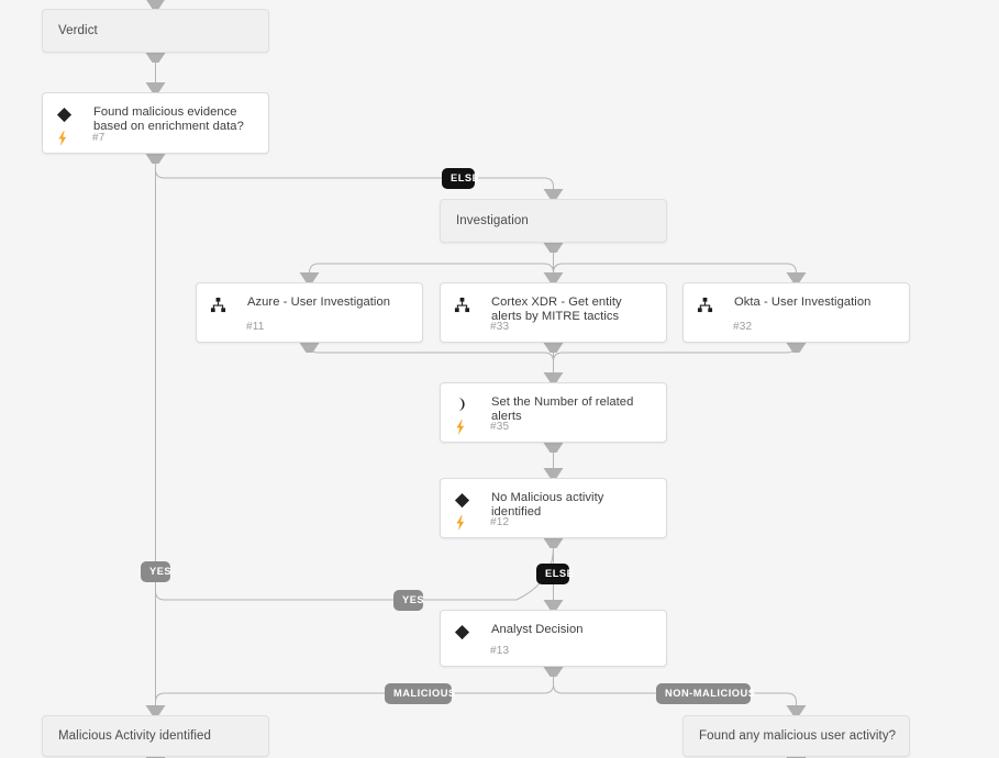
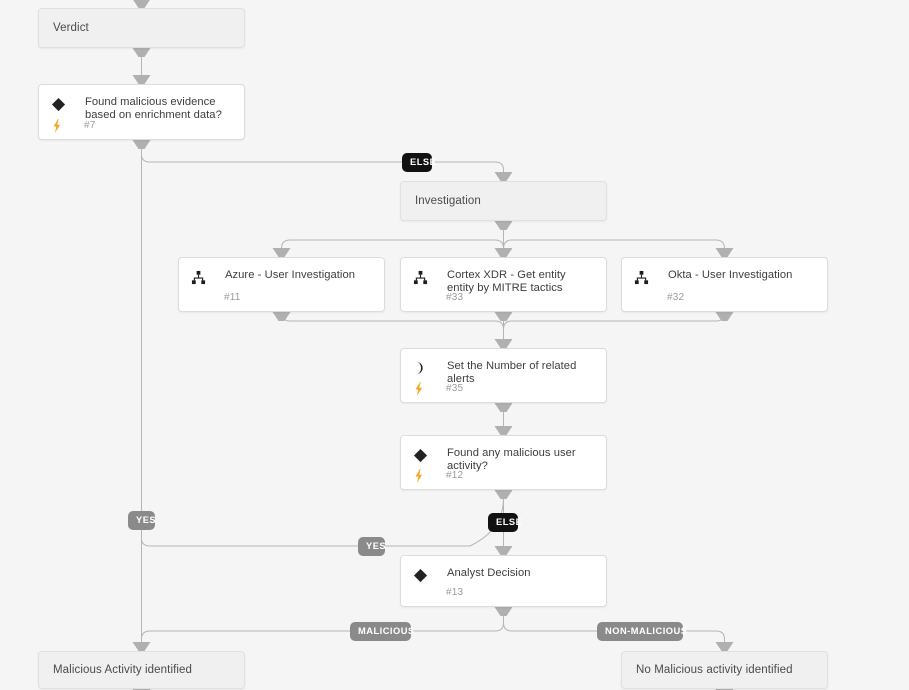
  Verdict
  Found malicious evidence based on enrichment data?
  #7
  Investigation
  Azure - User Investigation
  #11
- Cortex XDR - Get entity alerts by MITRE tactics
+ Cortex XDR - Get entity entity by MITRE tactics
  #33
  Okta - User Investigation
  #32
  Set the Number of related alerts
  #35
- No Malicious activity identified
+ Found any malicious user activity?
  #12
  Analyst Decision
  #13
  Malicious Activity identified
- Found any malicious user activity?
+ No Malicious activity identified
  ELSE
  YES
  YES
  ELSE
  MALICIOUS
  NON-MALICIOUS
